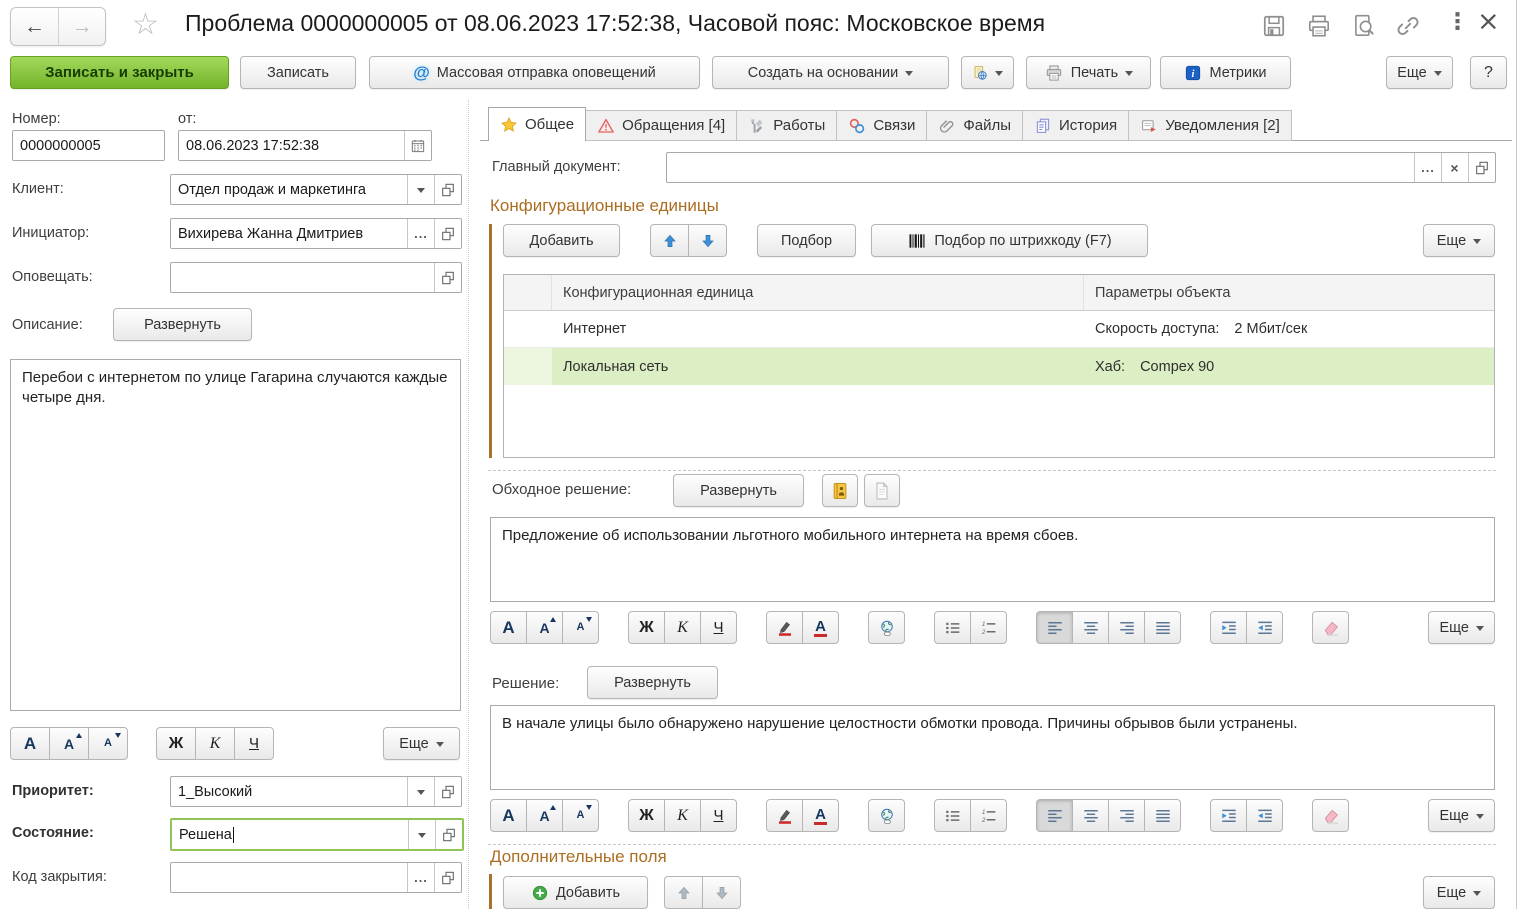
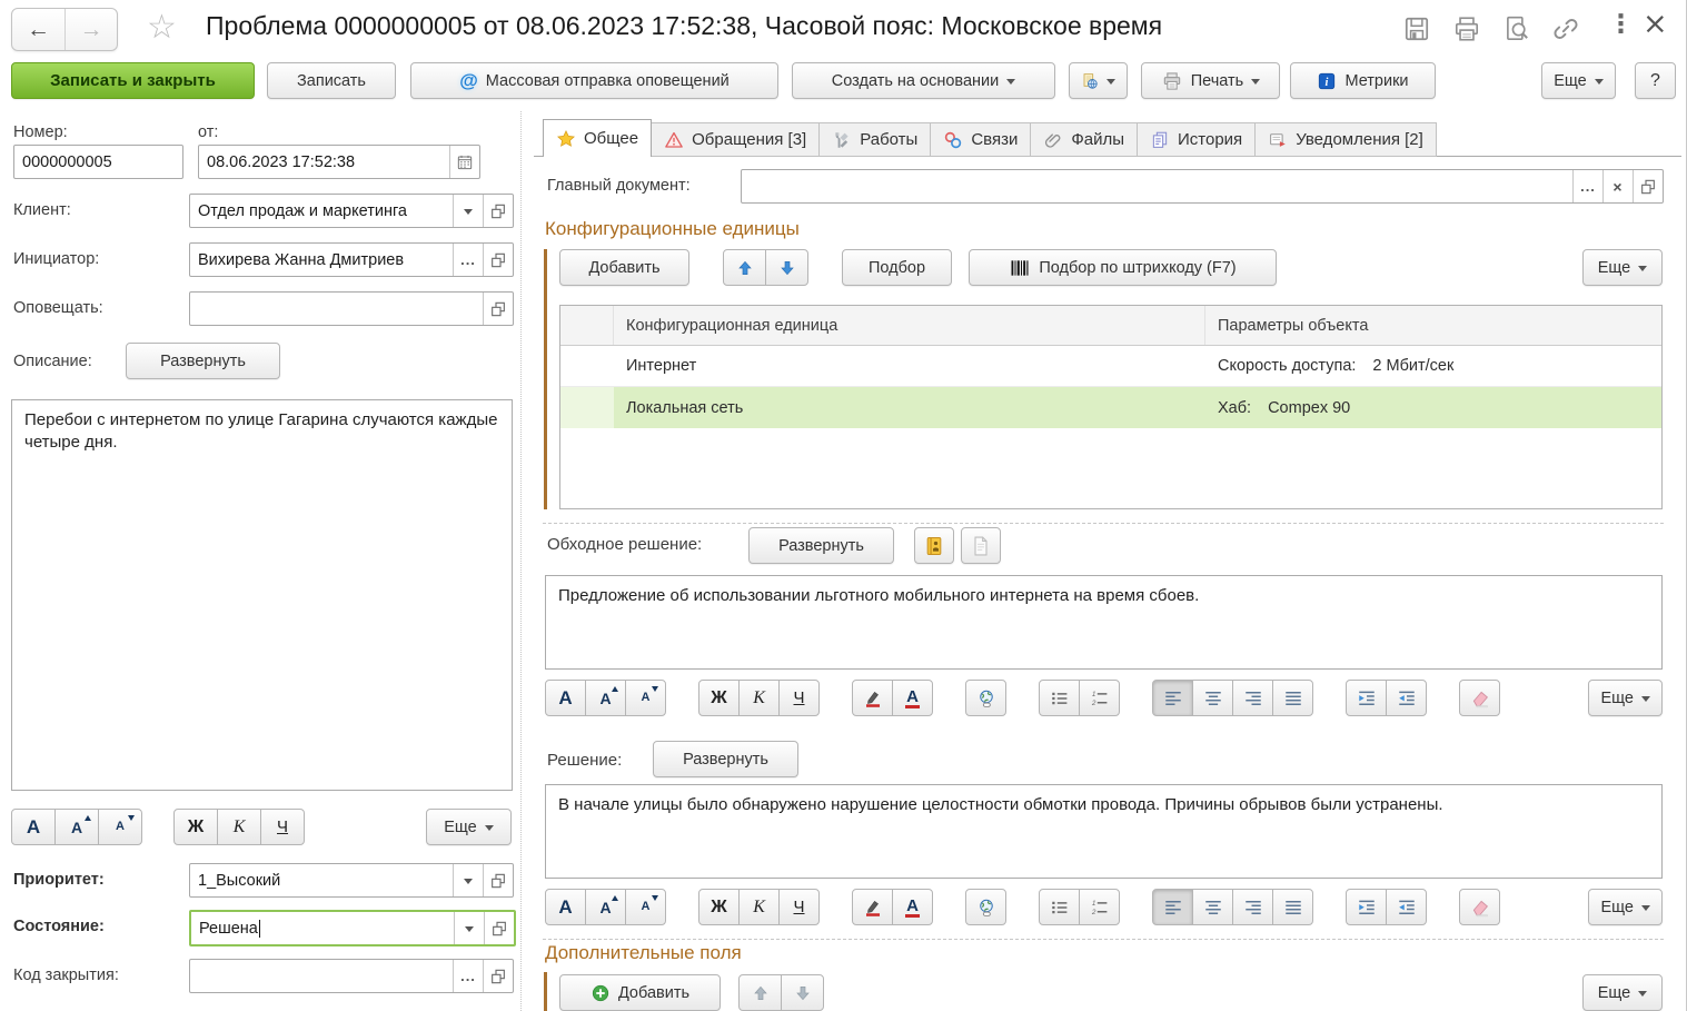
  ←
  →
  ☆
  Проблема 0000000005 от 08.06.2023 17:52:38, Часовой пояс: Московское время
  ⋮
  ×
  Записать и закрыть
  Записать
  @
  Массовая отправка оповещений
  Создать на основании
  Печать
  i
  Метрики
  Еще
  ?
  Номер:
  от:
  0000000005
  08.06.2023 17:52:38
  Клиент:
  Отдел продаж и маркетинга
  Инициатор:
  Вихирева Жанна Дмитриев
  ...
  Оповещать:
  Описание:
  Развернуть
  Перебои с интернетом по улице Гагарина случаются каждые четыре дня.
  А
  А
  А
  Ж
  К
  Ч
  Еще
  Приоритет:
  1_Высокий
  Состояние:
  Решена
  Код закрытия:
  ...
  Общее
- Обращения [4]
+ Обращения [3]
  Работы
  Связи
  Файлы
  История
  Уведомления [2]
  Главный документ:
  ...
  ×
  Конфигурационные единицы
  Добавить
  Подбор
  Подбор по штрихкоду (F7)
  Еще
  Конфигурационная единица
  Параметры объекта
  Интернет
  Скорость доступа:
  2 Мбит/сек
  Локальная сеть
  Хаб:
  Compex 90
  Обходное решение:
  Развернуть
  Предложение об использовании льготного мобильного интернета на время сбоев.
  А
  А
  А
  Ж
  К
  Ч
  А
  Еще
  Решение:
  Развернуть
  В начале улицы было обнаружено нарушение целостности обмотки провода. Причины обрывов были устранены.
  А
  А
  А
  Ж
  К
  Ч
  А
  Еще
  Дополнительные поля
  Добавить
  Еще
